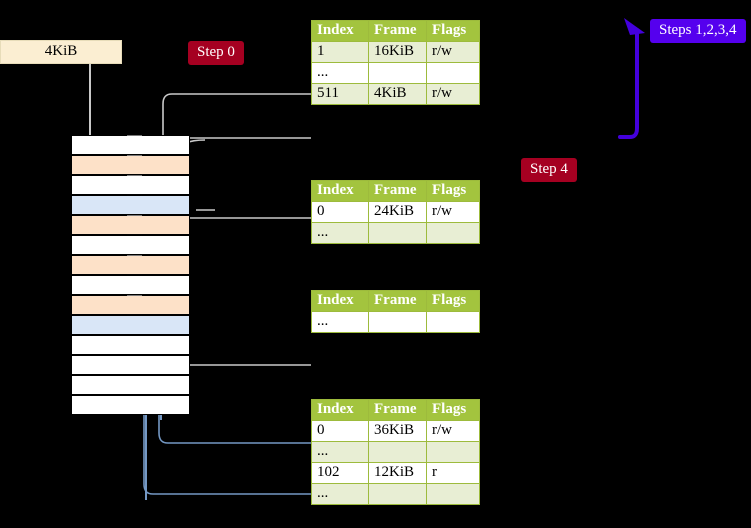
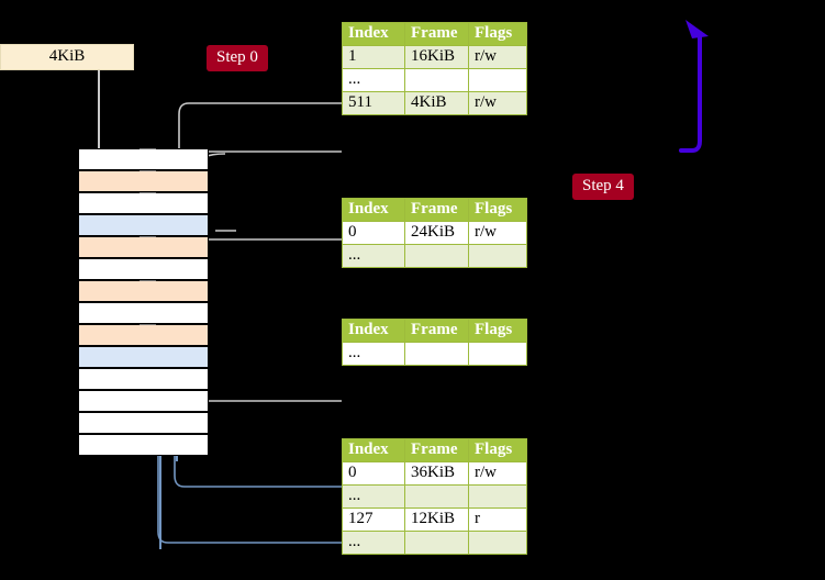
  4KiB
  Step 0
- Steps 1,2,3,4
  Step 4
  Index	Frame	Flags
  1	16KiB	r/w
  ...
  511	4KiB	r/w
  Index	Frame	Flags
  0	24KiB	r/w
  ...
  Index	Frame	Flags
  ...
  Index	Frame	Flags
  0	36KiB	r/w
  ...
- 102	12KiB	r
+ 127	12KiB	r
  ...
